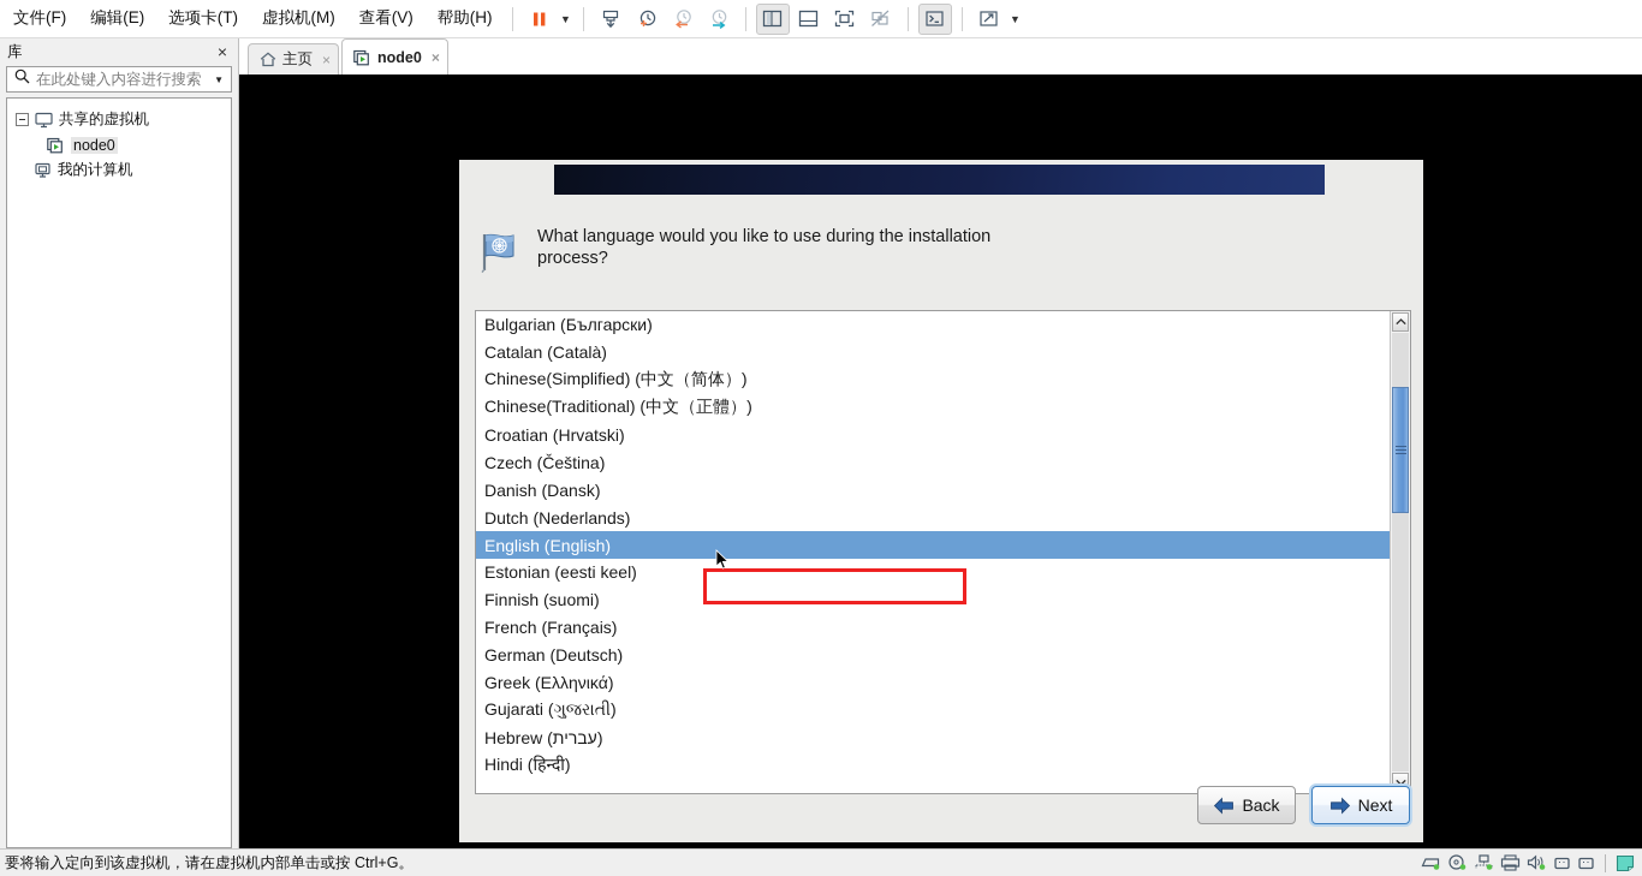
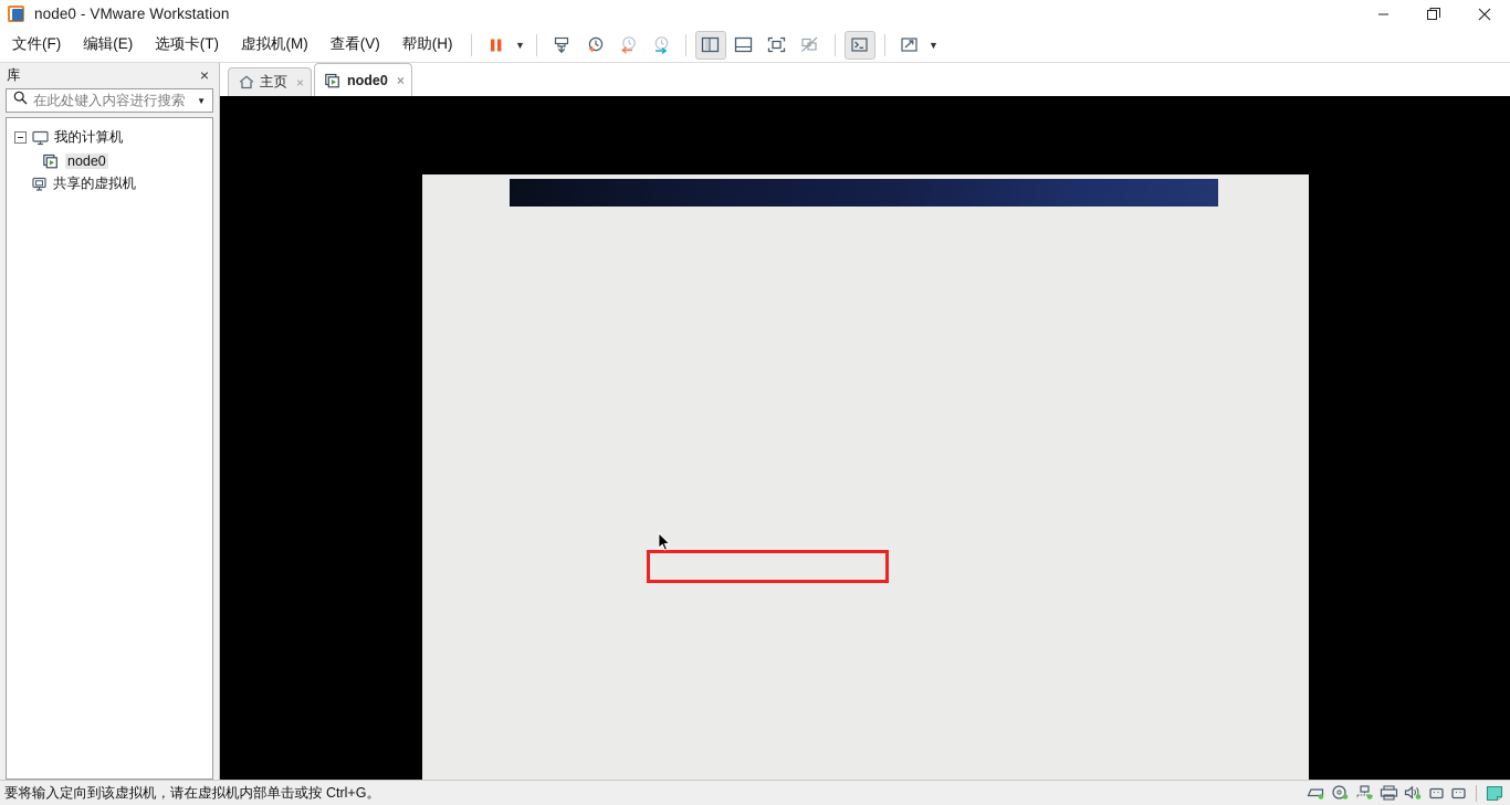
+ node0 - VMware Workstation
  文件(F)
  编辑(E)
  选项卡(T)
  虚拟机(M)
  查看(V)
  帮助(H)
  ▼
  ▼
  库
  ×
  在此处键入内容进行搜索
  ▼
- 共享的虚拟机
+ 我的计算机
  node0
- 我的计算机
+ 共享的虚拟机
  主页
  ×
  node0
  ×
- What language would you like to use during the installation process?
- Bulgarian (Български)
- Catalan (Català)
- Chinese(Simplified) (中文（简体）)
- Chinese(Traditional) (中文（正體）)
- Croatian (Hrvatski)
- Czech (Čeština)
- Danish (Dansk)
- Dutch (Nederlands)
- English (English)
- Estonian (eesti keel)
- Finnish (suomi)
- French (Français)
- German (Deutsch)
- Greek (Ελληνικά)
- Gujarati (ગુજરાતી)
- Hebrew (עברית)
- Hindi (हिन्दी)
- Back
- Next
  要将输入定向到该虚拟机，请在虚拟机内部单击或按 Ctrl+G。
